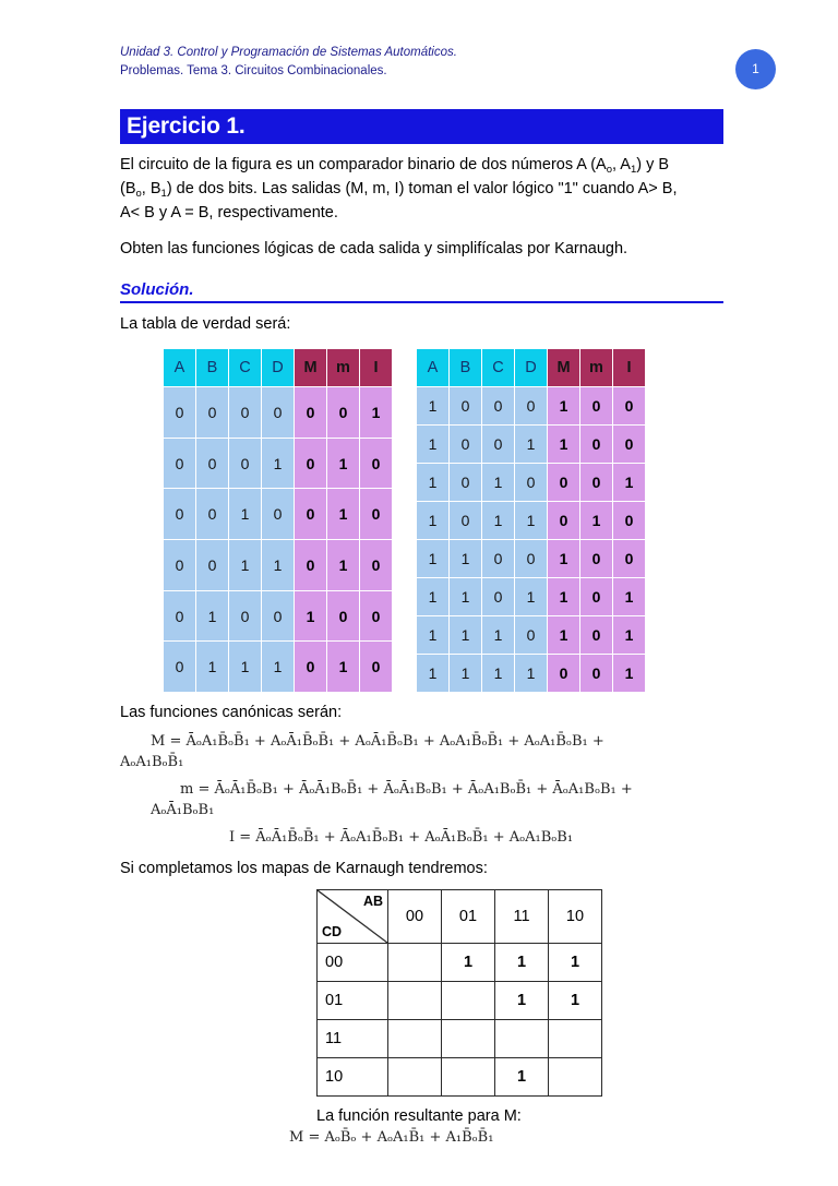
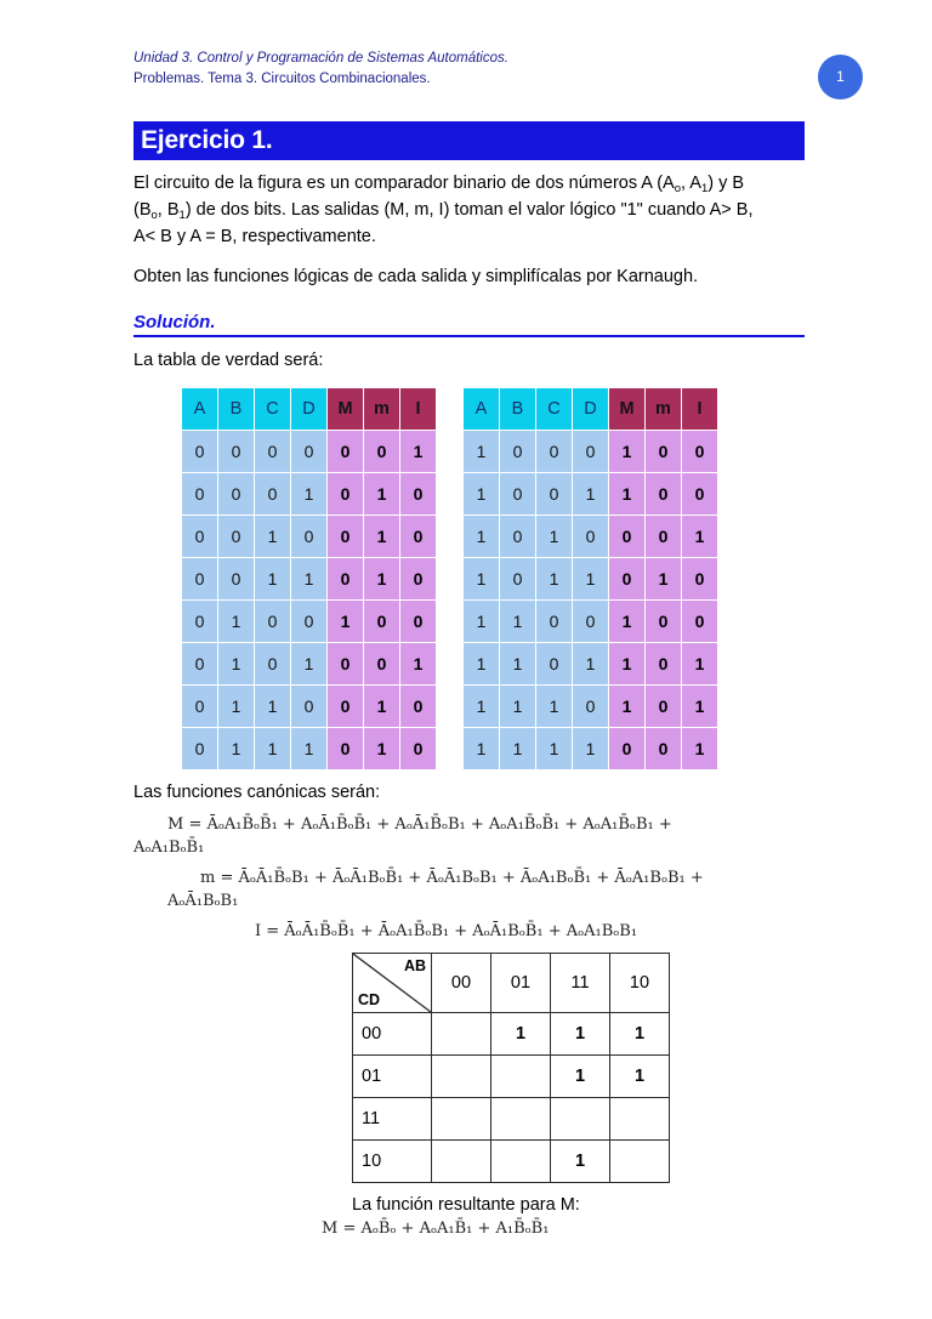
  Unidad 3. Control y Programación de Sistemas Automáticos.
  Problemas. Tema 3. Circuitos Combinacionales.
  1
  Ejercicio 1.
  El circuito de la figura es un comparador binario de dos números A (Ao, A1) y B
  (Bo, B1) de dos bits. Las salidas (M, m, I) toman el valor lógico "1" cuando A> B,
  A< B y A = B, respectivamente.
  Obten las funciones lógicas de cada salida y simplifícalas por Karnaugh.
  Solución.
  La tabla de verdad será:
  A	B	C	D	M	m	I
  0	0	0	0	0	0	1
  0	0	0	1	0	1	0
  0	0	1	0	0	1	0
  0	0	1	1	0	1	0
  0	1	0	0	1	0	0
+ 0	1	0	1	0	0	1
+ 0	1	1	0	0	1	0
  0	1	1	1	0	1	0
  A	B	C	D	M	m	I
  1	0	0	0	1	0	0
  1	0	0	1	1	0	0
  1	0	1	0	0	0	1
  1	0	1	1	0	1	0
  1	1	0	0	1	0	0
  1	1	0	1	1	0	1
  1	1	1	0	1	0	1
  1	1	1	1	0	0	1
  Las funciones canónicas serán:
  M = ĀₒA₁B̄ₒB̄₁ + AₒĀ₁B̄ₒB̄₁ + AₒĀ₁B̄ₒB₁ + AₒA₁B̄ₒB̄₁ + AₒA₁B̄ₒB₁ +
  AₒA₁BₒB̄₁
  m = ĀₒĀ₁B̄ₒB₁ + ĀₒĀ₁BₒB̄₁ + ĀₒĀ₁BₒB₁ + ĀₒA₁BₒB̄₁ + ĀₒA₁BₒB₁ +
  AₒĀ₁BₒB₁
  I = ĀₒĀ₁B̄ₒB̄₁ + ĀₒA₁B̄ₒB₁ + AₒĀ₁BₒB̄₁ + AₒA₁BₒB₁
- Si completamos los mapas de Karnaugh tendremos:
  AB CD	00	01	11	10
  00		1	1	1
  01			1	1
  11
  10			1
  La función resultante para M:
  M = AₒB̄ₒ + AₒA₁B̄₁ + A₁B̄ₒB̄₁
